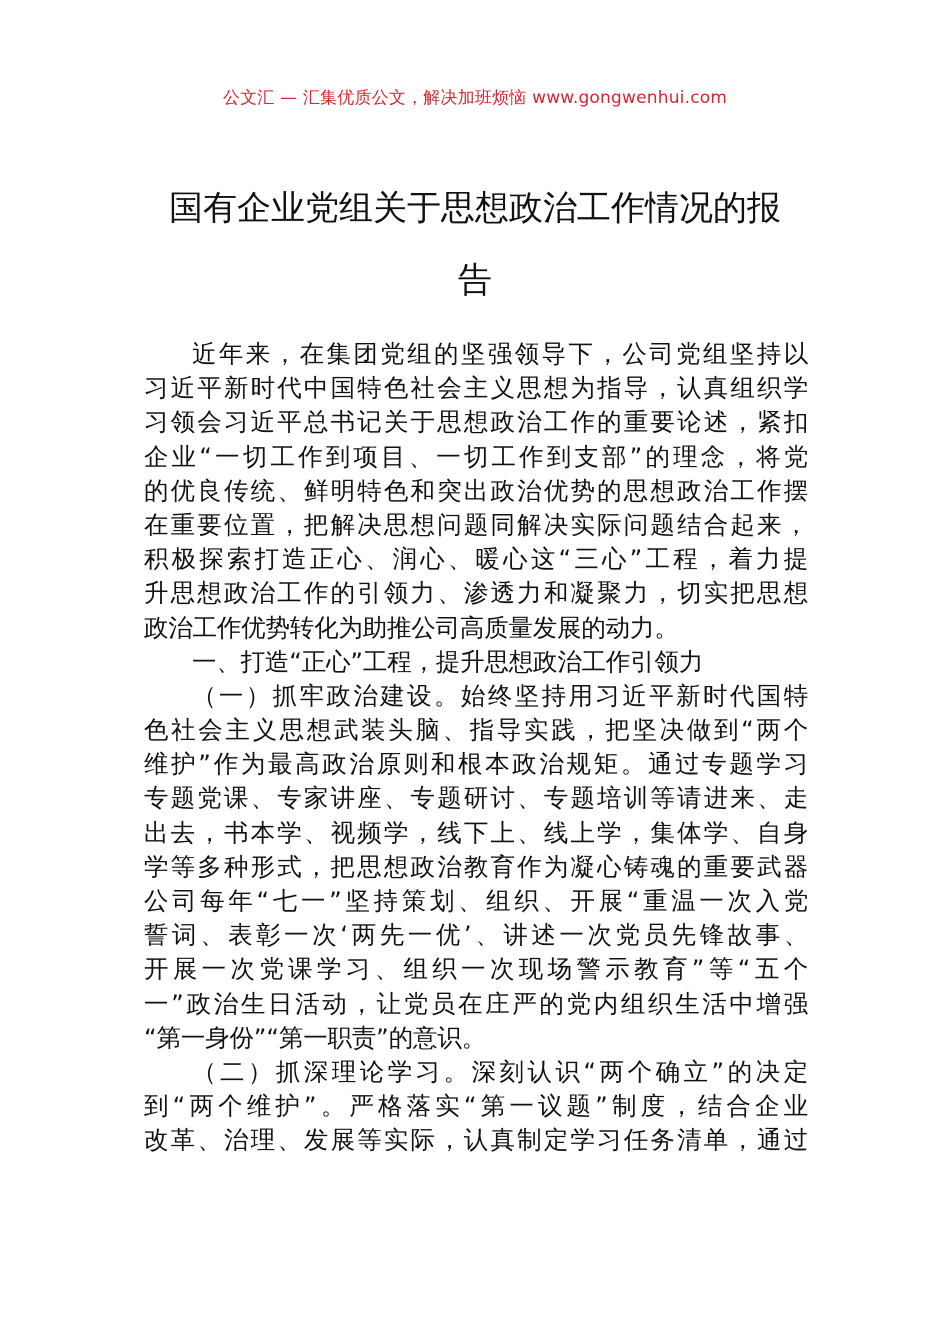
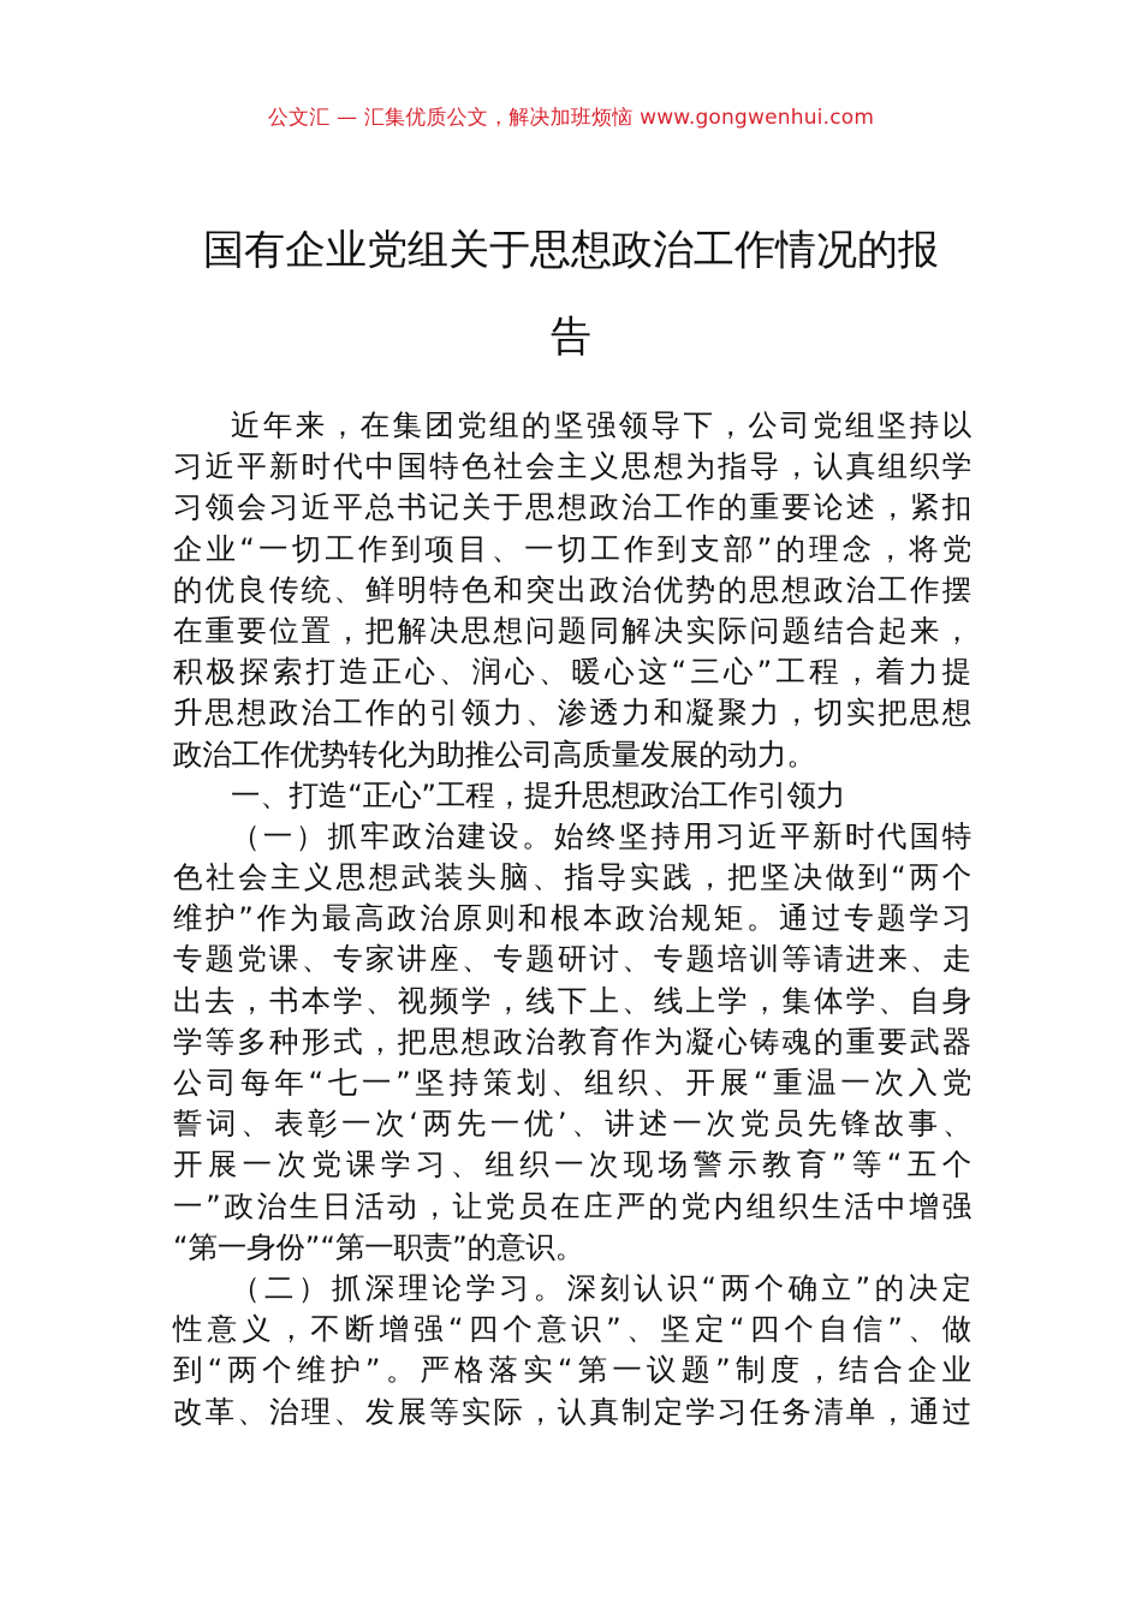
  公文汇 — 汇集优质公文，解决加班烦恼 www.gongwenhui.com
  国有企业党组关于思想政治工作情况的报
  告
  近年来，在集团党组的坚强领导下，公司党组坚持以
  习近平新时代中国特色社会主义思想为指导，认真组织学
  习领会习近平总书记关于思想政治工作的重要论述，紧扣
  企业“一切工作到项目、一切工作到支部”的理念，将党
  的优良传统、鲜明特色和突出政治优势的思想政治工作摆
  在重要位置，把解决思想问题同解决实际问题结合起来，
  积极探索打造正心、润心、暖心这“三心”工程，着力提
  升思想政治工作的引领力、渗透力和凝聚力，切实把思想
  政治工作优势转化为助推公司高质量发展的动力。
  一、打造“正心”工程，提升思想政治工作引领力
  （一）抓牢政治建设。始终坚持用习近平新时代国特
  色社会主义思想武装头脑、指导实践，把坚决做到“两个
  维护”作为最高政治原则和根本政治规矩。通过专题学习
  专题党课、专家讲座、专题研讨、专题培训等请进来、走
  出去，书本学、视频学，线下上、线上学，集体学、自身
  学等多种形式，把思想政治教育作为凝心铸魂的重要武器
  公司每年“七一”坚持策划、组织、开展“重温一次入党
  誓词、表彰一次‘两先一优’、讲述一次党员先锋故事、
  开展一次党课学习、组织一次现场警示教育”等“五个
  一”政治生日活动，让党员在庄严的党内组织生活中增强
  “第一身份”“第一职责”的意识。
  （二）抓深理论学习。深刻认识“两个确立”的决定
+ 性意义，不断增强“四个意识”、坚定“四个自信”、做
  到“两个维护”。严格落实“第一议题”制度，结合企业
  改革、治理、发展等实际，认真制定学习任务清单，通过
